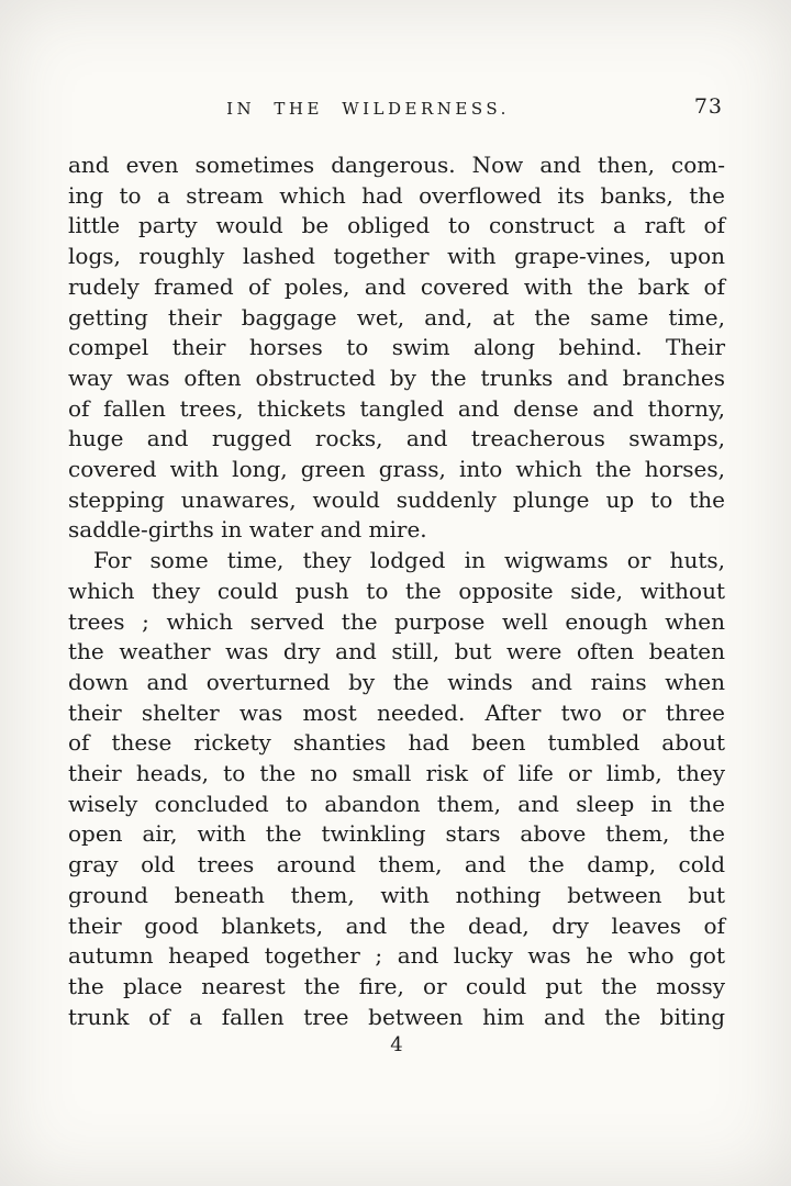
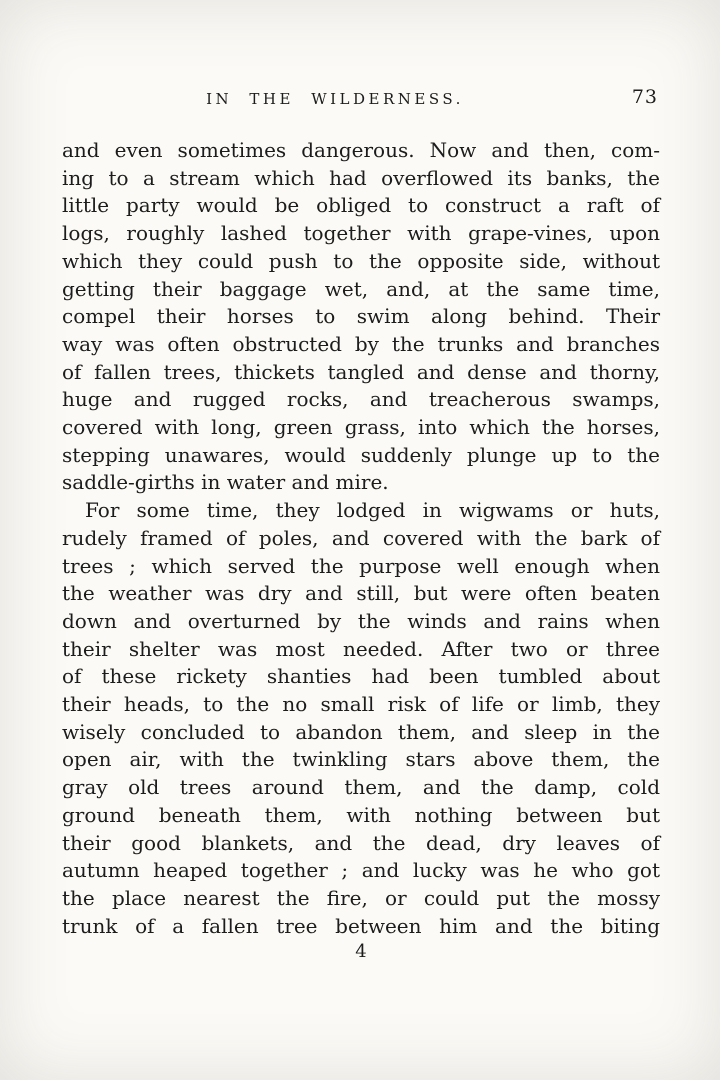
  IN THE WILDERNESS.
  73
  and even sometimes dangerous. Now and then, com-
  ing to a stream which had overflowed its banks, the
  little party would be obliged to construct a raft of
  logs, roughly lashed together with grape-vines, upon
- rudely framed of poles, and covered with the bark of
+ which they could push to the opposite side, without
  getting their baggage wet, and, at the same time,
  compel their horses to swim along behind. Their
  way was often obstructed by the trunks and branches
  of fallen trees, thickets tangled and dense and thorny,
  huge and rugged rocks, and treacherous swamps,
  covered with long, green grass, into which the horses,
  stepping unawares, would suddenly plunge up to the
  saddle-girths in water and mire.
  For some time, they lodged in wigwams or huts,
- which they could push to the opposite side, without
+ rudely framed of poles, and covered with the bark of
  trees ; which served the purpose well enough when
  the weather was dry and still, but were often beaten
  down and overturned by the winds and rains when
  their shelter was most needed. After two or three
  of these rickety shanties had been tumbled about
  their heads, to the no small risk of life or limb, they
  wisely concluded to abandon them, and sleep in the
  open air, with the twinkling stars above them, the
  gray old trees around them, and the damp, cold
  ground beneath them, with nothing between but
  their good blankets, and the dead, dry leaves of
  autumn heaped together ; and lucky was he who got
  the place nearest the fire, or could put the mossy
  trunk of a fallen tree between him and the biting
  4
